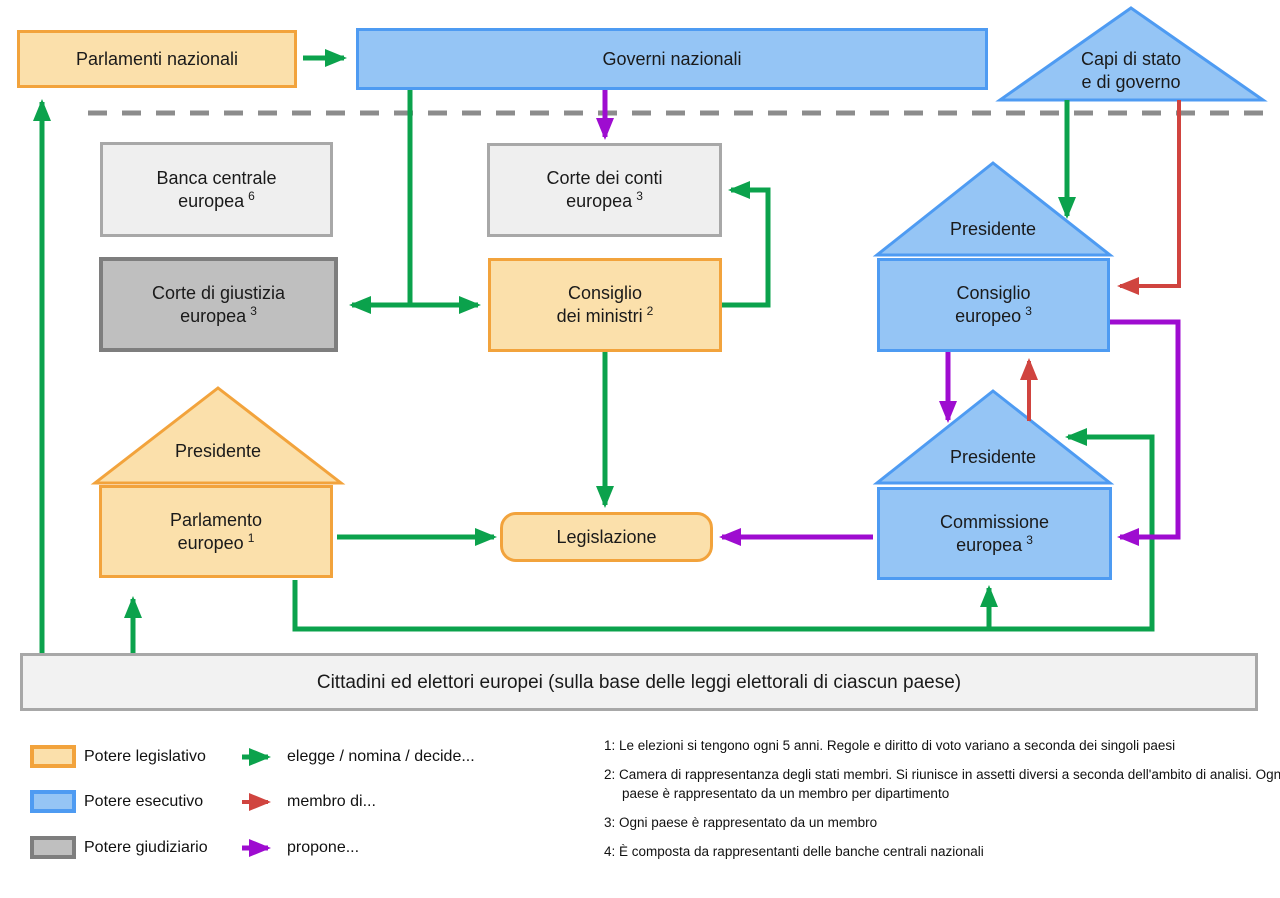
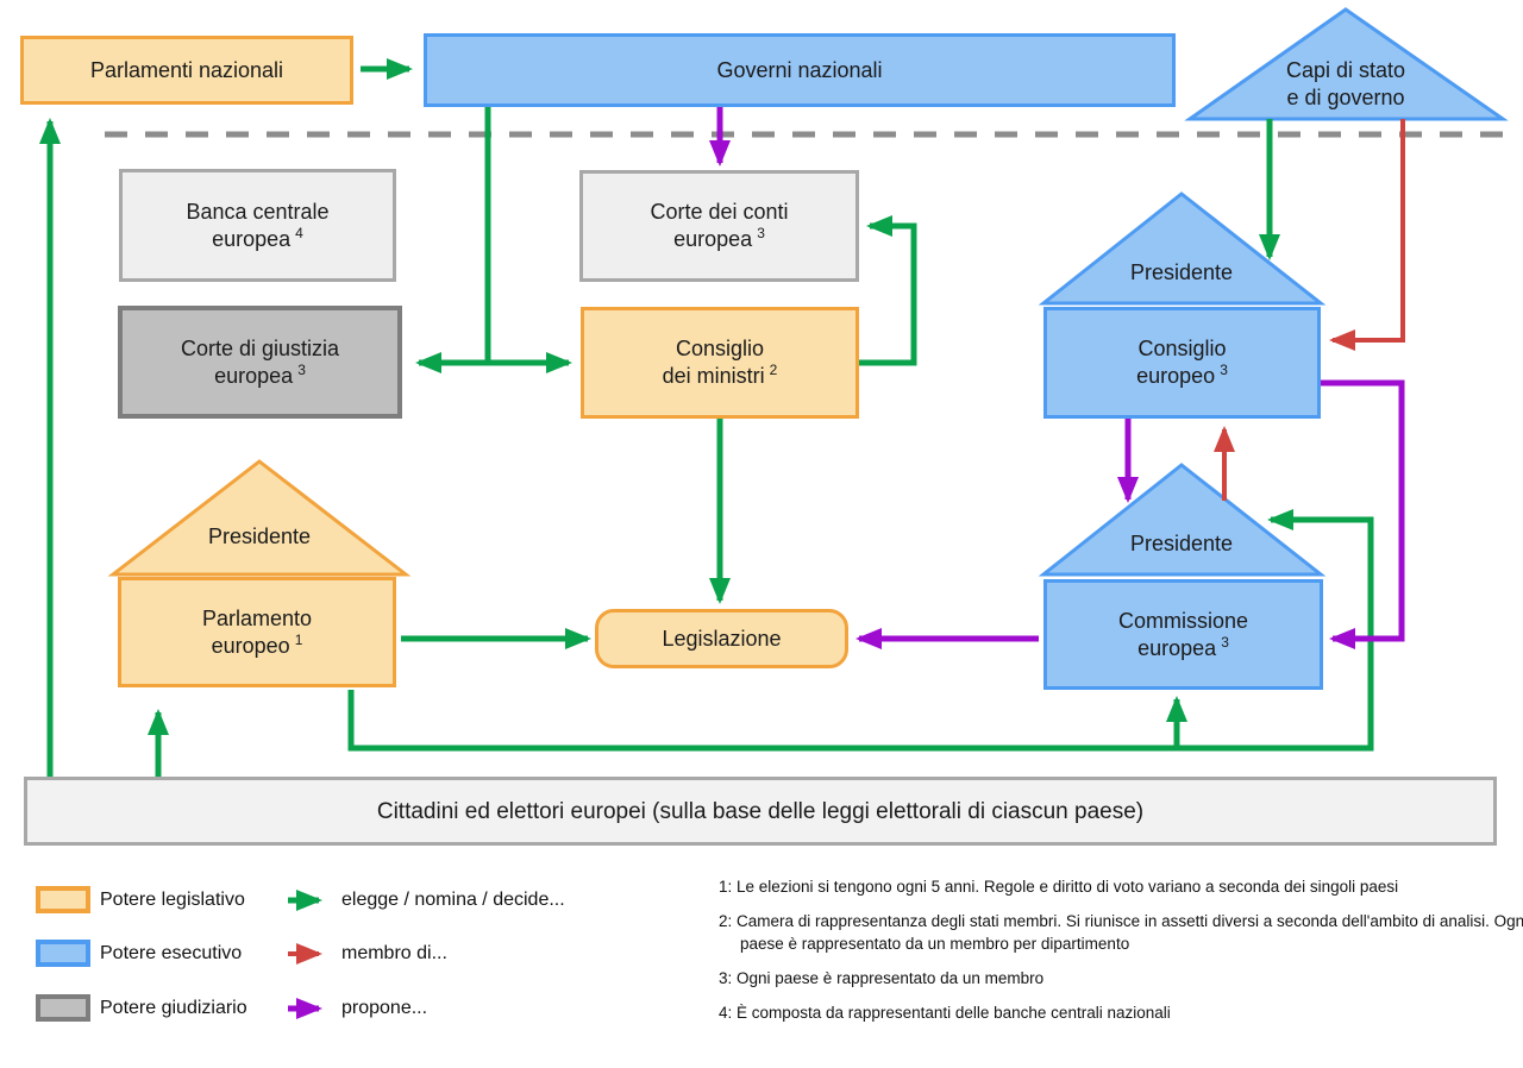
  Parlamenti nazionali
  Governi nazionali
  Capi di stato
  e di governo
  Banca centrale
- europea 6
+ europea 4
  Corte dei conti
  europea 3
  Corte di giustizia
  europea 3
  Consiglio
  dei ministri 2
  Presidente
  Consiglio
  europeo 3
  Presidente
  Parlamento
  europeo 1
  Presidente
  Commissione
  europea 3
  Legislazione
  Cittadini ed elettori europei (sulla base delle leggi elettorali di ciascun paese)
  Potere legislativo
  Potere esecutivo
  Potere giudiziario
  elegge / nomina / decide...
  membro di...
  propone...
  1: Le elezioni si tengono ogni 5 anni. Regole e diritto di voto variano a seconda dei singoli paesi
  2: Camera di rappresentanza degli stati membri. Si riunisce in assetti diversi a seconda dell'ambito di analisi. Ogn paese è rappresentato da un membro per dipartimento
  3: Ogni paese è rappresentato da un membro
  4: È composta da rappresentanti delle banche centrali nazionali
